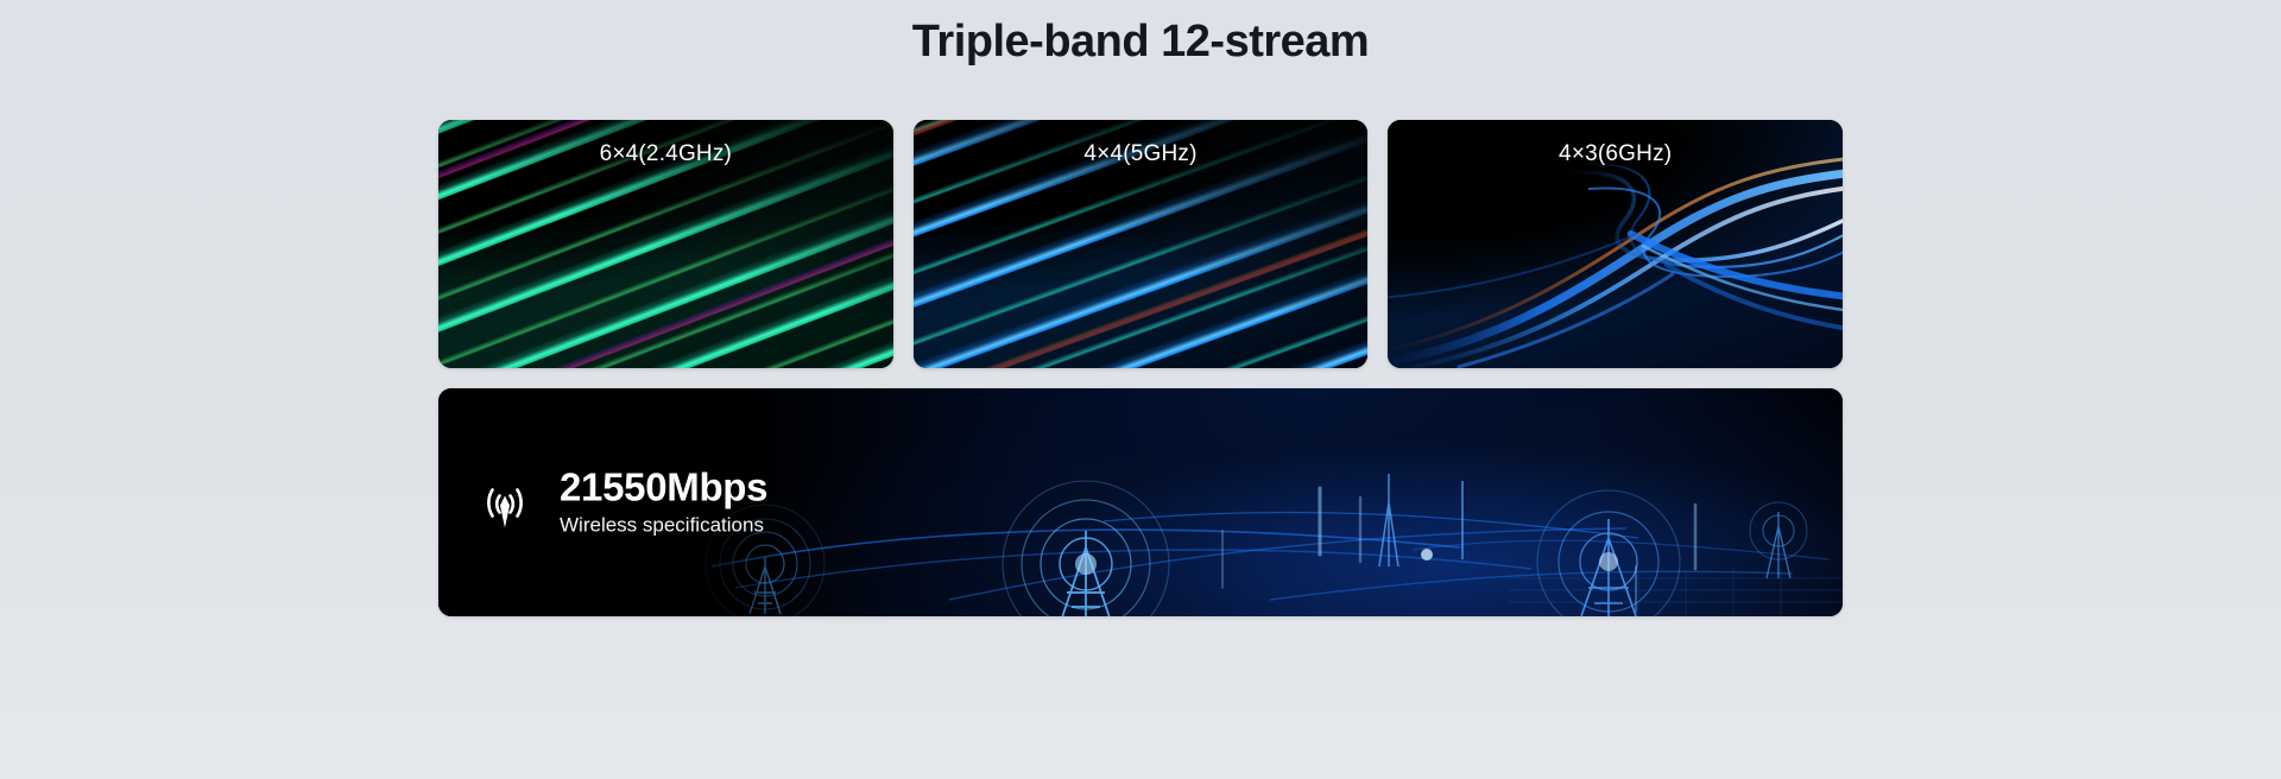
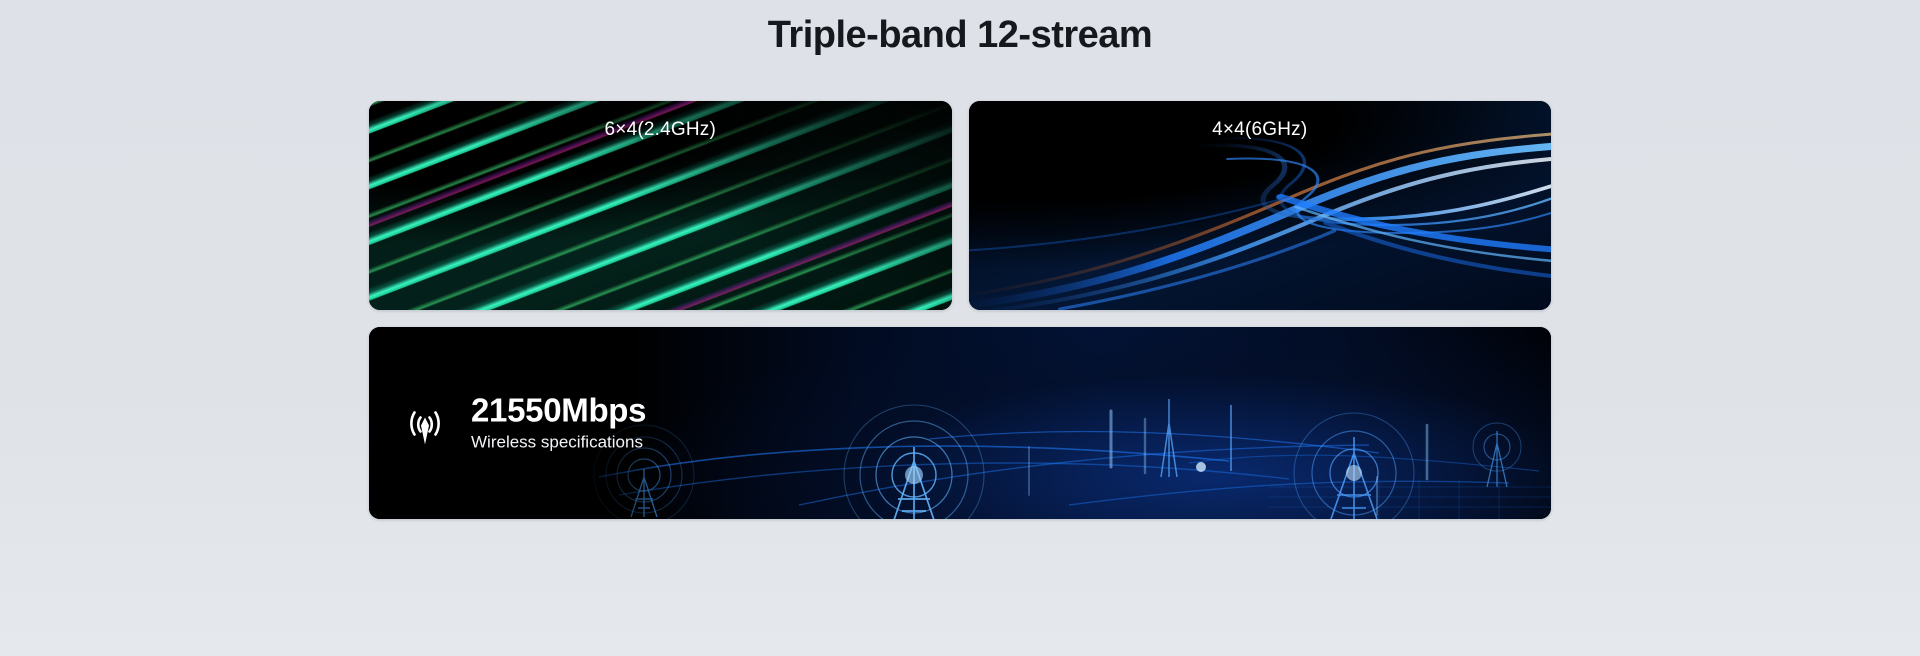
  Triple-band 12-stream
  6×4(2.4GHz)
- 4×4(5GHz)
- 4×3(6GHz)
+ 4×4(6GHz)
  21550Mbps
  Wireless specifications
